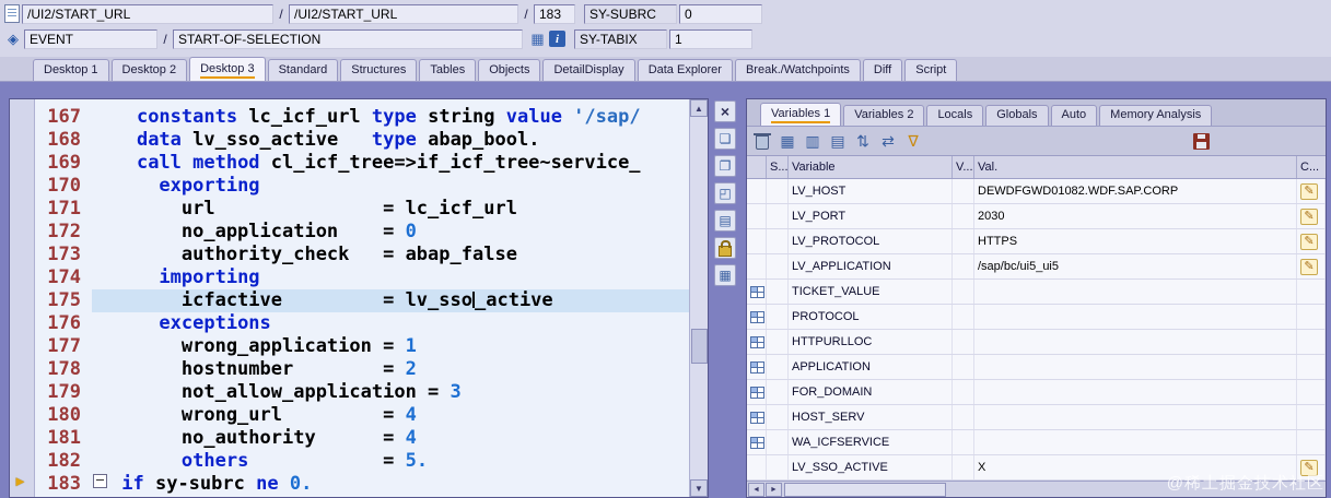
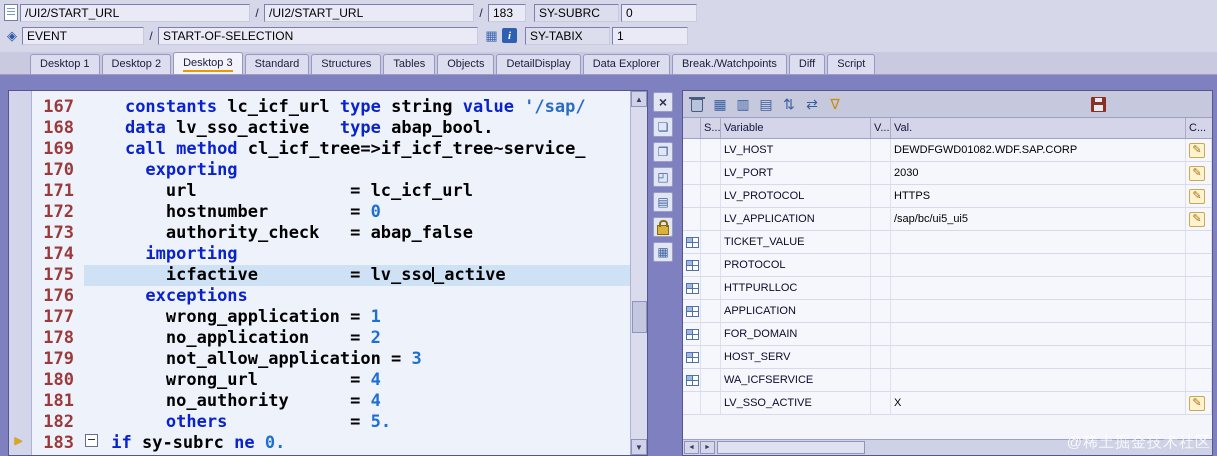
  /UI2/START_URL
  /
  /UI2/START_URL
  /
  183
  SY-SUBRC
  0
  ◈
  EVENT
  /
  START-OF-SELECTION
  ▦
  SY-TABIX
  1
  Desktop 1
  Desktop 2
  Desktop 3
  Standard
  Structures
  Tables
  Objects
  DetailDisplay
  Data Explorer
  Break./Watchpoints
  Diff
  Script
  167
  constants lc_icf_url type string value '/sap/
  168
  data lv_sso_active type abap_bool.
  169
  call method cl_icf_tree=>if_icf_tree~service_
  170
  exporting
  171
  url = lc_icf_url
  172
- no_application = 0
+ hostnumber = 0
  173
  authority_check = abap_false
  174
  importing
  175
  icfactive = lv_sso_active
  176
  exceptions
  177
  wrong_application = 1
  178
- hostnumber = 2
+ no_application = 2
  179
  not_allow_application = 3
  180
  wrong_url = 4
  181
  no_authority = 4
  182
  others = 5.
  183
  if sy-subrc ne 0.
  ×
  ❏
  ❐
  ◰
  ▤
  ▦
- Variables 1
- Variables 2
- Locals
- Globals
- Auto
- Memory Analysis
  ▦
  ▥
  ▤
  ⇅
  ⇄
  ∇
  S...
  Variable
  V...
  Val.
  C...
  LV_HOST
  DEWDFGWD01082.WDF.SAP.CORP
  LV_PORT
  2030
  LV_PROTOCOL
  HTTPS
  LV_APPLICATION
  /sap/bc/ui5_ui5
  TICKET_VALUE
  PROTOCOL
  HTTPURLLOC
  APPLICATION
  FOR_DOMAIN
  HOST_SERV
  WA_ICFSERVICE
  LV_SSO_ACTIVE
  X
  @稀土掘金技术社区
